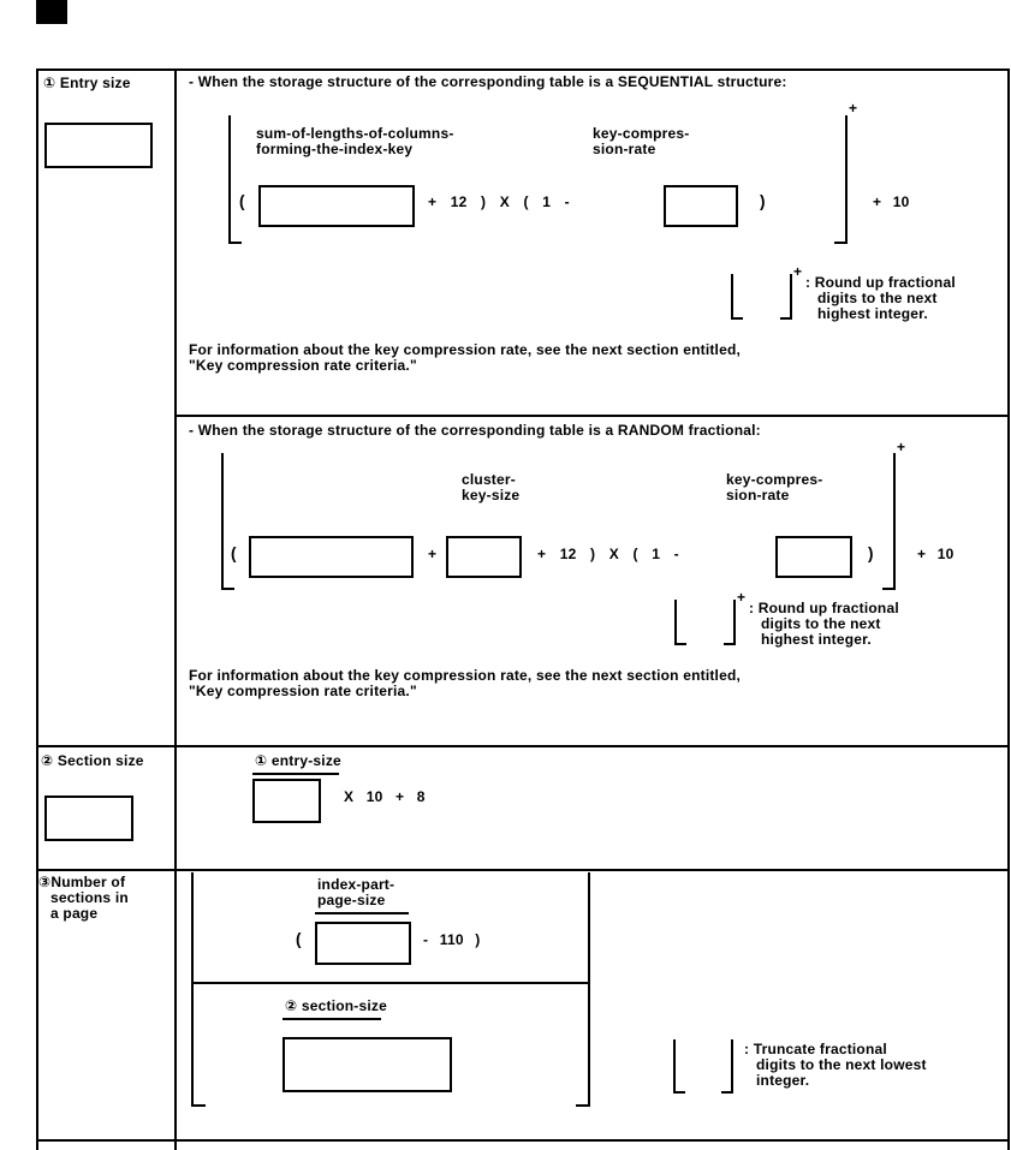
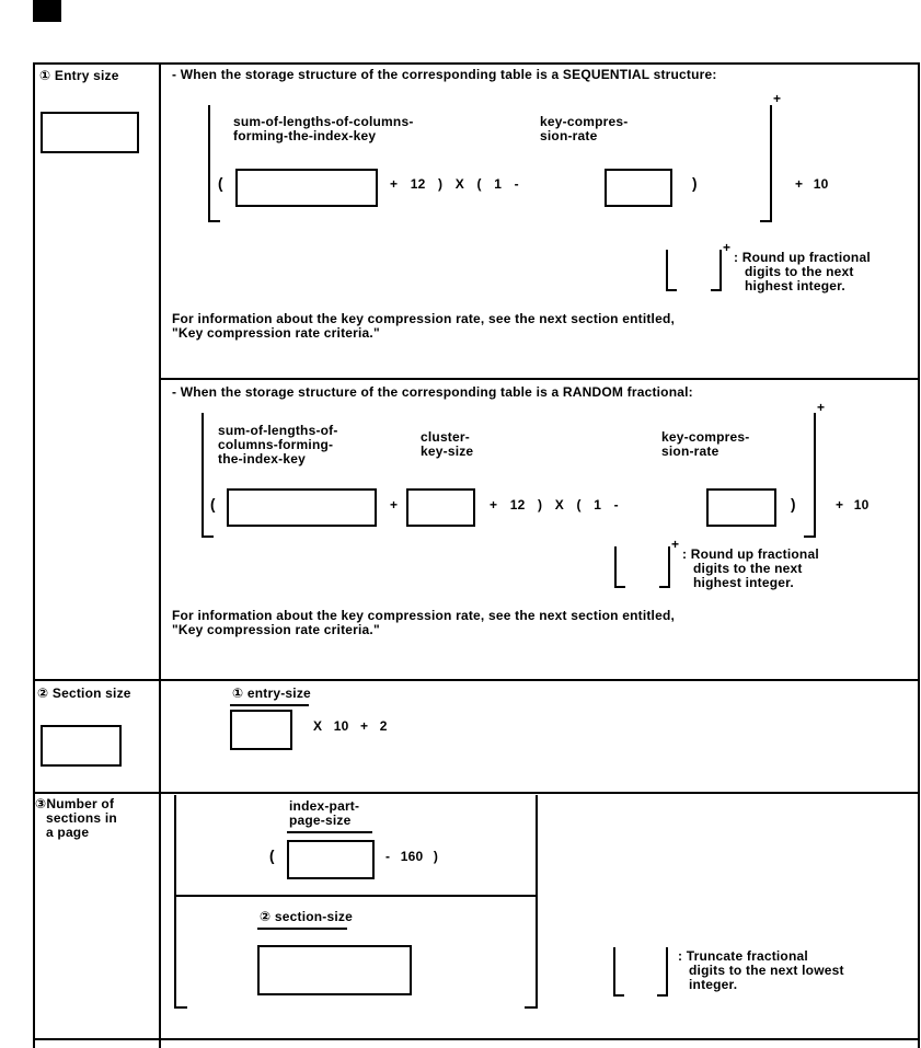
  ① Entry size
  ② Section size
  ③Number of
  sections in
  a page
  - When the storage structure of the corresponding table is a SEQUENTIAL structure:
  +
  sum-of-lengths-of-columns-
  forming-the-index-key
  key-compres-
  sion-rate
  (
  + 12 ) X ( 1 -
  )
  + 10
  +
  : Round up fractional
  digits to the next
  highest integer.
  For information about the key compression rate, see the next section entitled,
  "Key compression rate criteria."
  - When the storage structure of the corresponding table is a RANDOM fractional:
  +
+ sum-of-lengths-of-
+ columns-forming-
+ the-index-key
  cluster-
  key-size
  key-compres-
  sion-rate
  (
  +
  + 12 ) X ( 1 -
  )
  + 10
  +
  : Round up fractional
  digits to the next
  highest integer.
  For information about the key compression rate, see the next section entitled,
  "Key compression rate criteria."
  ① entry-size
- X 10 + 8
+ X 10 + 2
  index-part-
  page-size
  (
- - 110 )
+ - 160 )
  ② section-size
  : Truncate fractional
  digits to the next lowest
  integer.
